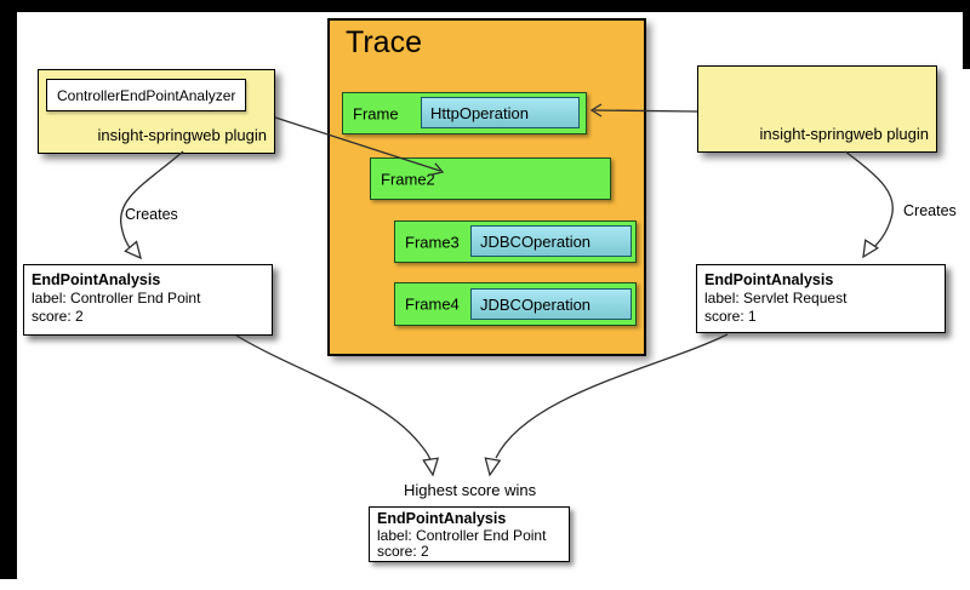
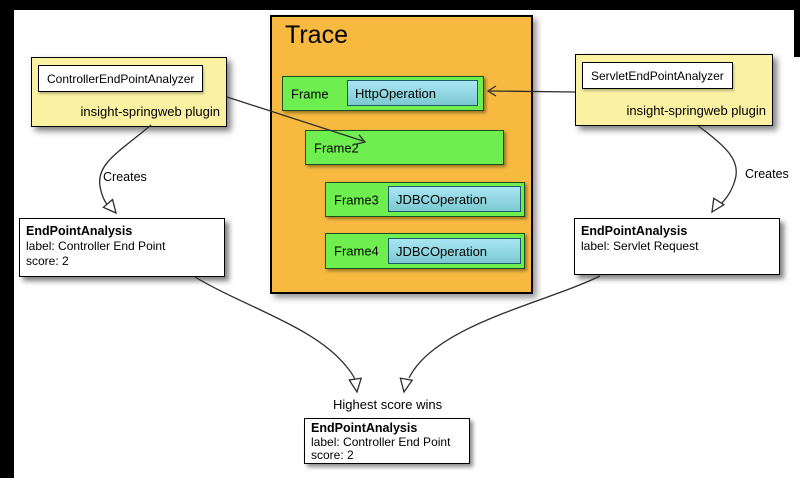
  Trace
  Frame
  HttpOperation
  Frame2
  Frame3
  JDBCOperation
  Frame4
  JDBCOperation
  ControllerEndPointAnalyzer
  insight-springweb plugin
+ ServletEndPointAnalyzer
  insight-springweb plugin
  EndPointAnalysis
  label: Controller End Point
  score: 2
  EndPointAnalysis
  label: Servlet Request
- score: 1
  EndPointAnalysis
  label: Controller End Point
  score: 2
  Creates
  Creates
  Highest score wins
